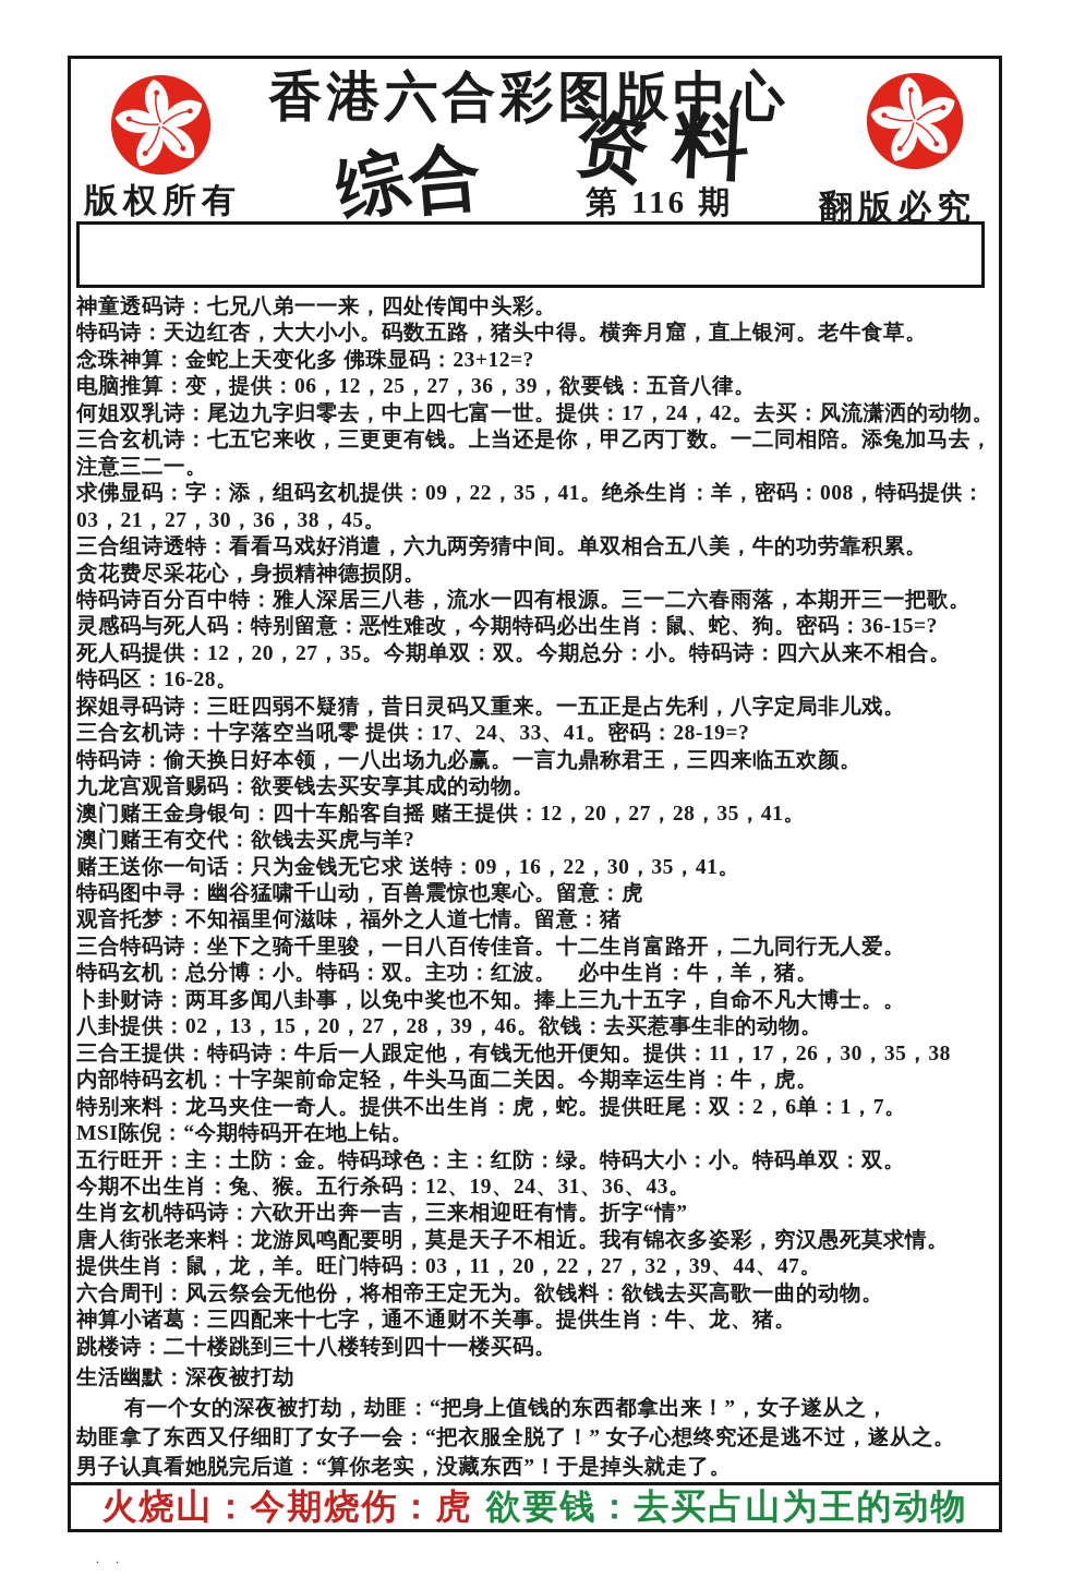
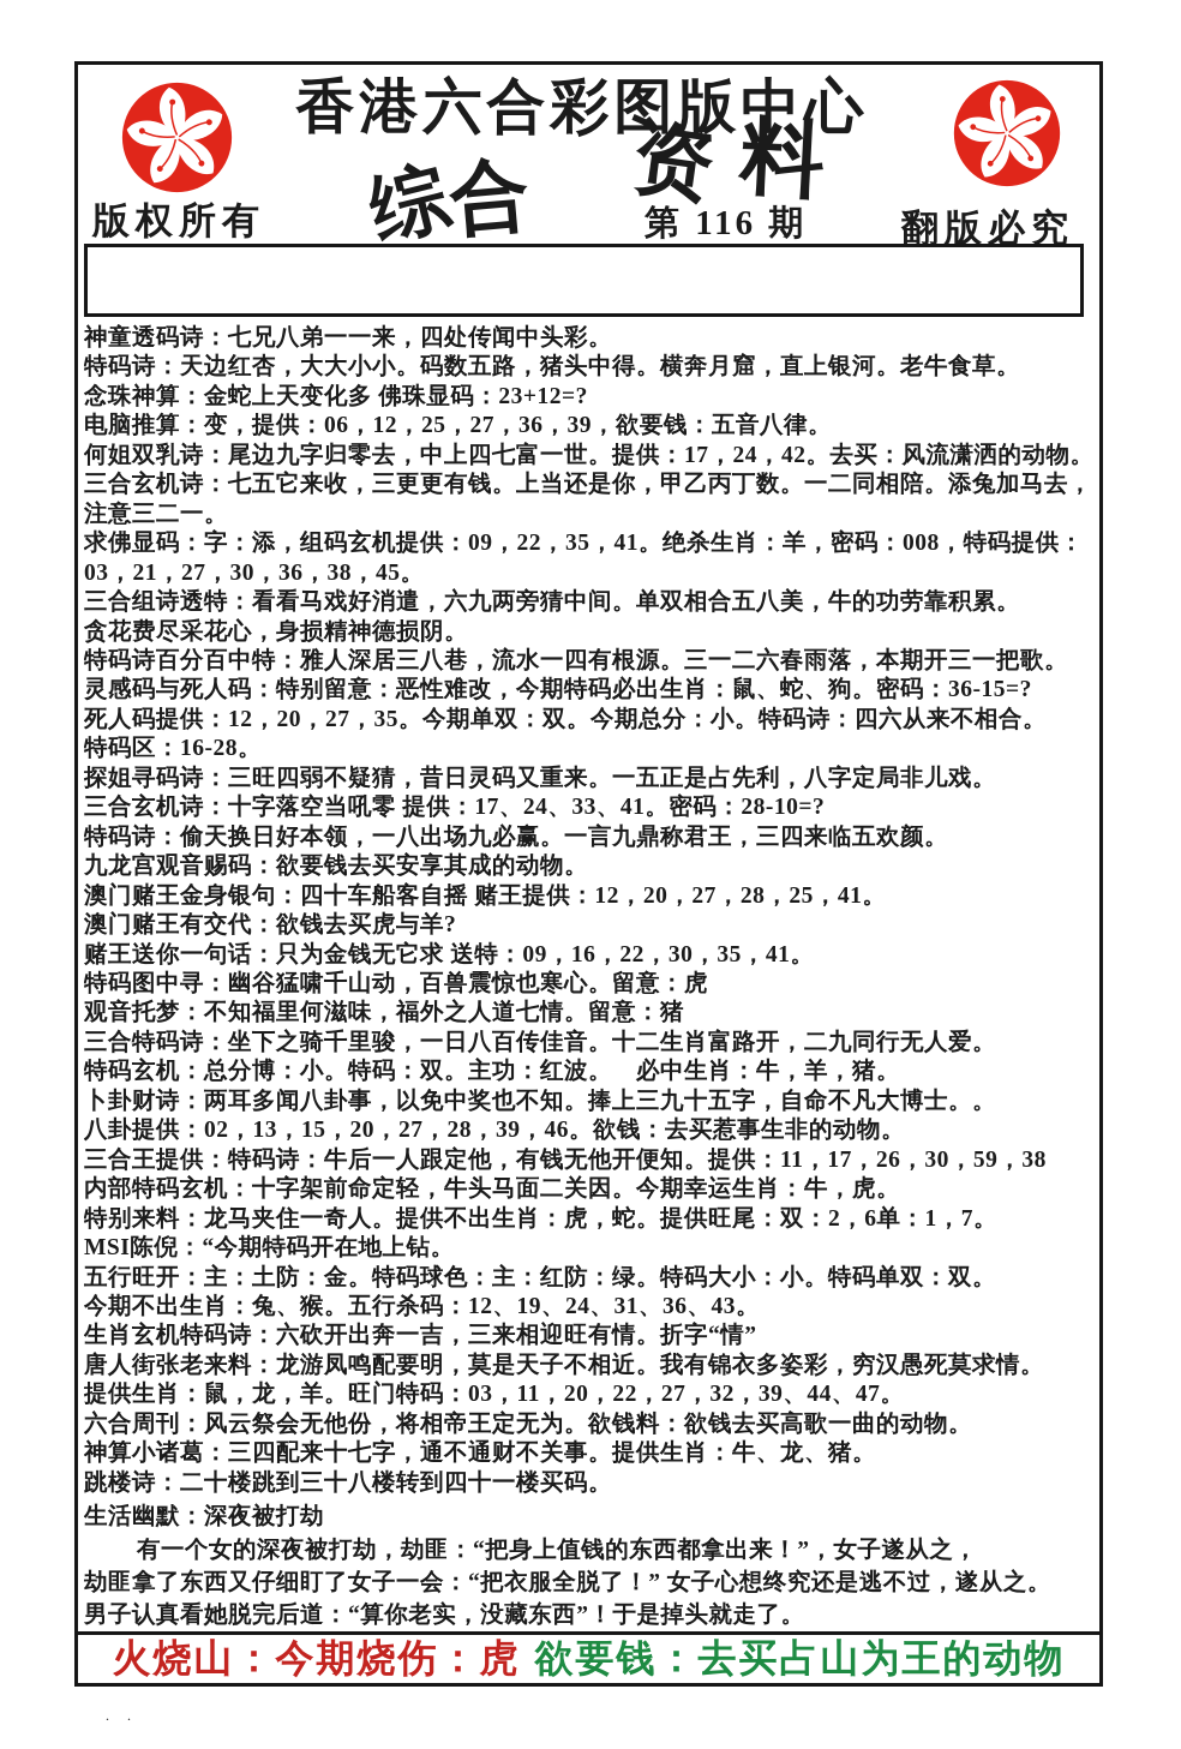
  版权所有
  香港六合彩图版中心
  第 116 期
  翻版必究
  神童透码诗：七兄八弟一一来，四处传闻中头彩。
  特码诗：天边红杏，大大小小。码数五路，猪头中得。横奔月窟，直上银河。老牛食草。
  念珠神算：金蛇上天变化多 佛珠显码：23+12=?
  电脑推算：变，提供：06，12，25，27，36，39，欲要钱：五音八律。
  何姐双乳诗：尾边九字归零去，中上四七富一世。提供：17，24，42。去买：风流潇洒的动物。
  三合玄机诗：七五它来收，三更更有钱。上当还是你，甲乙丙丁数。一二同相陪。添兔加马去，
  注意三二一。
  求佛显码：字：添，组码玄机提供：09，22，35，41。绝杀生肖：羊，密码：008，特码提供：
  03，21，27，30，36，38，45。
  三合组诗透特：看看马戏好消遣，六九两旁猜中间。单双相合五八美，牛的功劳靠积累。
  贪花费尽采花心，身损精神德损阴。
  特码诗百分百中特：雅人深居三八巷，流水一四有根源。三一二六春雨落，本期开三一把歌。
  灵感码与死人码：特别留意：恶性难改，今期特码必出生肖：鼠、蛇、狗。密码：36-15=?
  死人码提供：12，20，27，35。今期单双：双。今期总分：小。特码诗：四六从来不相合。
  特码区：16-28。
  探姐寻码诗：三旺四弱不疑猜，昔日灵码又重来。一五正是占先利，八字定局非儿戏。
- 三合玄机诗：十字落空当吼零 提供：17、24、33、41。密码：28-19=?
+ 三合玄机诗：十字落空当吼零 提供：17、24、33、41。密码：28-10=?
  特码诗：偷天换日好本领，一八出场九必赢。一言九鼎称君王，三四来临五欢颜。
  九龙宫观音赐码：欲要钱去买安享其成的动物。
- 澳门赌王金身银句：四十车船客自摇 赌王提供：12，20，27，28，35，41。
+ 澳门赌王金身银句：四十车船客自摇 赌王提供：12，20，27，28，25，41。
  澳门赌王有交代：欲钱去买虎与羊?
  赌王送你一句话：只为金钱无它求 送特：09，16，22，30，35，41。
  特码图中寻：幽谷猛啸千山动，百兽震惊也寒心。留意：虎
  观音托梦：不知福里何滋味，福外之人道七情。留意：猪
  三合特码诗：坐下之骑千里骏，一日八百传佳音。十二生肖富路开，二九同行无人爱。
  特码玄机：总分博：小。特码：双。主功：红波。 必中生肖：牛，羊，猪。
  卜卦财诗：两耳多闻八卦事，以免中奖也不知。捧上三九十五字，自命不凡大博士。。
  八卦提供：02，13，15，20，27，28，39，46。欲钱：去买惹事生非的动物。
- 三合王提供：特码诗：牛后一人跟定他，有钱无他开便知。提供：11，17，26，30，35，38
+ 三合王提供：特码诗：牛后一人跟定他，有钱无他开便知。提供：11，17，26，30，59，38
  内部特码玄机：十字架前命定轻，牛头马面二关因。今期幸运生肖：牛，虎。
  特别来料：龙马夹住一奇人。提供不出生肖：虎，蛇。提供旺尾：双：2，6单：1，7。
  MSI陈倪：“今期特码开在地上钻。
  五行旺开：主：土防：金。特码球色：主：红防：绿。特码大小：小。特码单双：双。
  今期不出生肖：兔、猴。五行杀码：12、19、24、31、36、43。
  生肖玄机特码诗：六砍开出奔一吉，三来相迎旺有情。折字“情”
  唐人街张老来料：龙游凤鸣配要明，莫是天子不相近。我有锦衣多姿彩，穷汉愚死莫求情。
  提供生肖：鼠，龙，羊。旺门特码：03，11，20，22，27，32，39、44、47。
  六合周刊：风云祭会无他份，将相帝王定无为。欲钱料：欲钱去买高歌一曲的动物。
  神算小诸葛：三四配来十七字，通不通财不关事。提供生肖：牛、龙、猪。
  跳楼诗：二十楼跳到三十八楼转到四十一楼买码。
  生活幽默：深夜被打劫
  有一个女的深夜被打劫，劫匪：“把身上值钱的东西都拿出来！”，女子遂从之，
  劫匪拿了东西又仔细盯了女子一会：“把衣服全脱了！” 女子心想终究还是逃不过，遂从之。
  男子认真看她脱完后道：“算你老实，没藏东西”！于是掉头就走了。
  火烧山：今期烧伤：虎
  欲要钱：去买占山为王的动物
  . .
